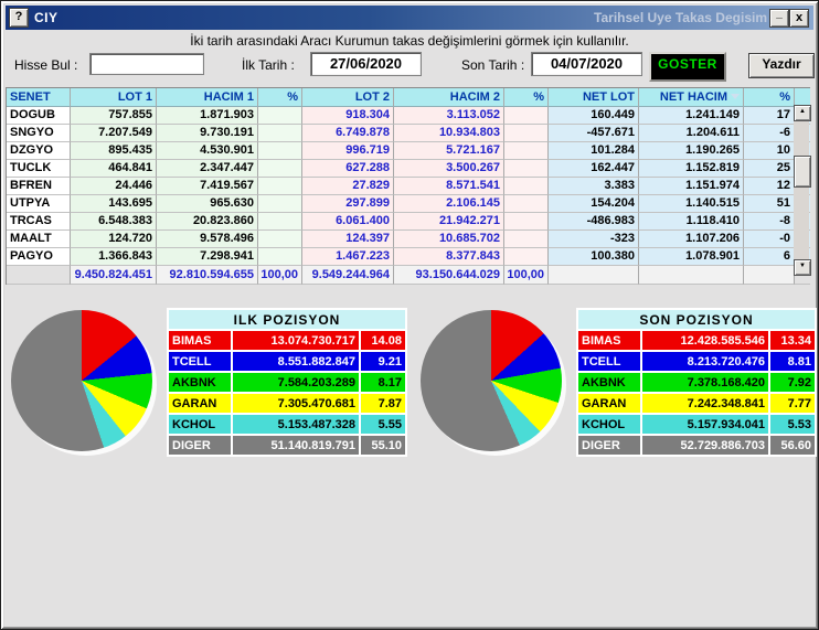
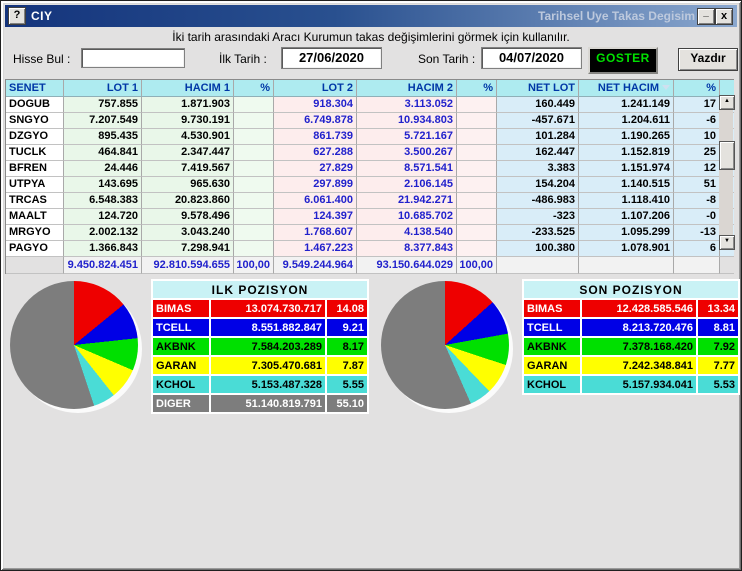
  ?
  CIY
  Tarihsel Uye Takas Degisim
  _
  x
  İki tarih arasındaki Aracı Kurumun takas değişimlerini görmek için kullanılır.
  Hisse Bul :
  İlk Tarih :
  27/06/2020
  Son Tarih :
  04/07/2020
  GOSTER
  Yazdır
  SENET
  LOT 1
  HACIM 1
  %
  LOT 2
  HACIM 2
  %
  NET LOT
  NET HACIM
  %
  DOGUB
  757.855
  1.871.903
  918.304
  3.113.052
  160.449
  1.241.149
  17
  SNGYO
  7.207.549
  9.730.191
  6.749.878
  10.934.803
  -457.671
  1.204.611
  -6
  DZGYO
  895.435
  4.530.901
- 996.719
+ 861.739
  5.721.167
  101.284
  1.190.265
  10
  TUCLK
  464.841
  2.347.447
  627.288
  3.500.267
  162.447
  1.152.819
  25
  BFREN
  24.446
  7.419.567
  27.829
  8.571.541
  3.383
  1.151.974
  12
  UTPYA
  143.695
  965.630
  297.899
  2.106.145
  154.204
  1.140.515
  51
  TRCAS
  6.548.383
  20.823.860
  6.061.400
  21.942.271
  -486.983
  1.118.410
  -8
  MAALT
  124.720
  9.578.496
  124.397
  10.685.702
  -323
  1.107.206
  -0
+ MRGYO
+ 2.002.132
+ 3.043.240
+ 1.768.607
+ 4.138.540
+ -233.525
+ 1.095.299
+ -13
  PAGYO
  1.366.843
  7.298.941
  1.467.223
  8.377.843
  100.380
  1.078.901
  6
  9.450.824.451
  92.810.594.655
  100,00
  9.549.244.964
  93.150.644.029
  100,00
  ILK POZISYON
  BIMAS	13.074.730.717	14.08
  TCELL	8.551.882.847	9.21
  AKBNK	7.584.203.289	8.17
  GARAN	7.305.470.681	7.87
  KCHOL	5.153.487.328	5.55
  DIGER	51.140.819.791	55.10
  SON POZISYON
  BIMAS	12.428.585.546	13.34
  TCELL	8.213.720.476	8.81
  AKBNK	7.378.168.420	7.92
  GARAN	7.242.348.841	7.77
  KCHOL	5.157.934.041	5.53
- DIGER	52.729.886.703	56.60
